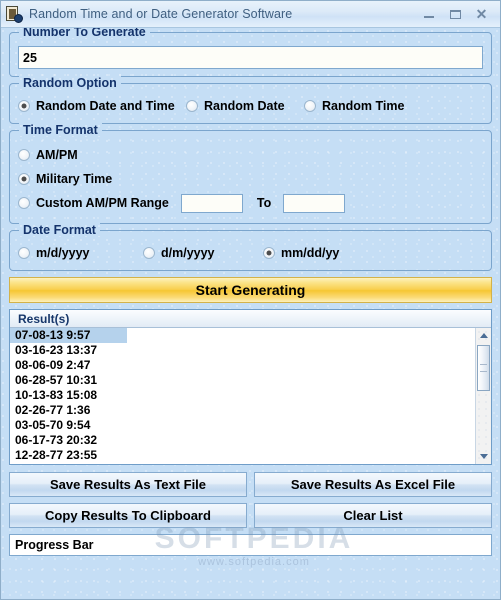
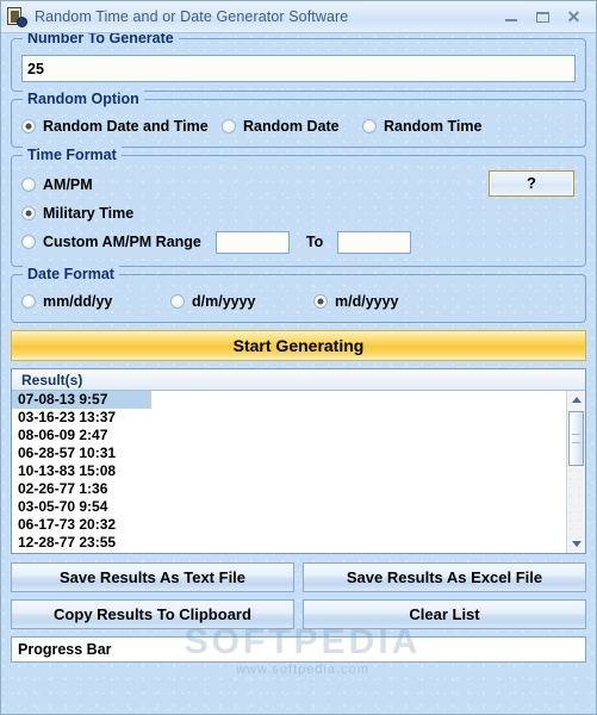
  Random Time and or Date Generator Software
  ✕
  Number To Generate
  25
  Random Option
  Random Date and Time
  Random Date
  Random Time
  Time Format
+ ?
  AM/PM
  Military Time
  Custom AM/PM Range
  To
  Date Format
- m/d/yyyy
+ mm/dd/yy
  d/m/yyyy
- mm/dd/yy
+ m/d/yyyy
  Start Generating
  Result(s)
  07-08-13 9:57
  03-16-23 13:37
  08-06-09 2:47
  06-28-57 10:31
  10-13-83 15:08
  02-26-77 1:36
  03-05-70 9:54
  06-17-73 20:32
  12-28-77 23:55
  Save Results As Text File
  Save Results As Excel File
  Copy Results To Clipboard
  Clear List
  Progress Bar
  SOFTPEDIA
  www.softpedia.com
